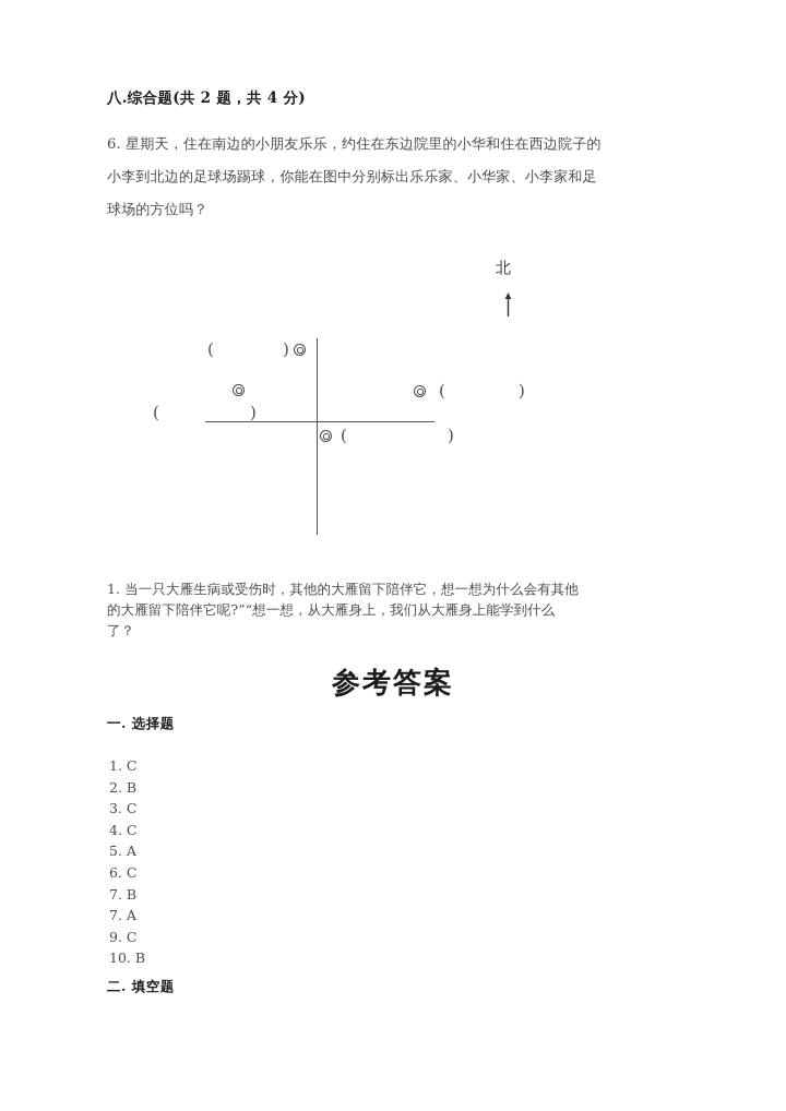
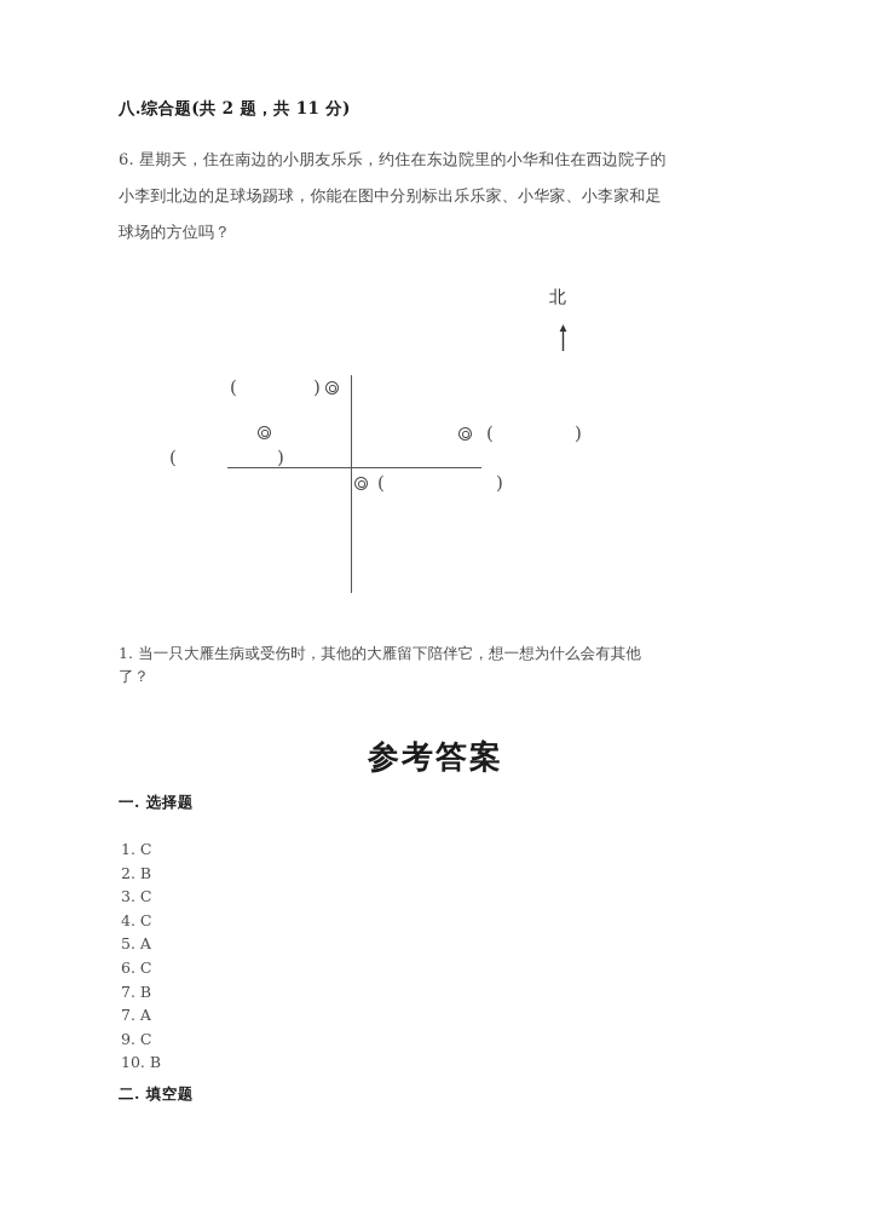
- 八.综合题(共 2 题，共 4 分)
+ 八.综合题(共 2 题，共 11 分)
  6. 星期天，住在南边的小朋友乐乐，约住在东边院里的小华和住在西边院子的
  小李到北边的足球场踢球，你能在图中分别标出乐乐家、小华家、小李家和足
  球场的方位吗？
  (
  )
  (
  )
  (
  )
  (
  )
  北
  1. 当一只大雁生病或受伤时，其他的大雁留下陪伴它，想一想为什么会有其他
- 的大雁留下陪伴它呢?”“想一想，从大雁身上，我们从大雁身上能学到什么
  了？
  参考答案
  一. 选择题
  1. C
  2. B
  3. C
  4. C
  5. A
  6. C
  7. B
  7. A
  9. C
  10. B
  二. 填空题
